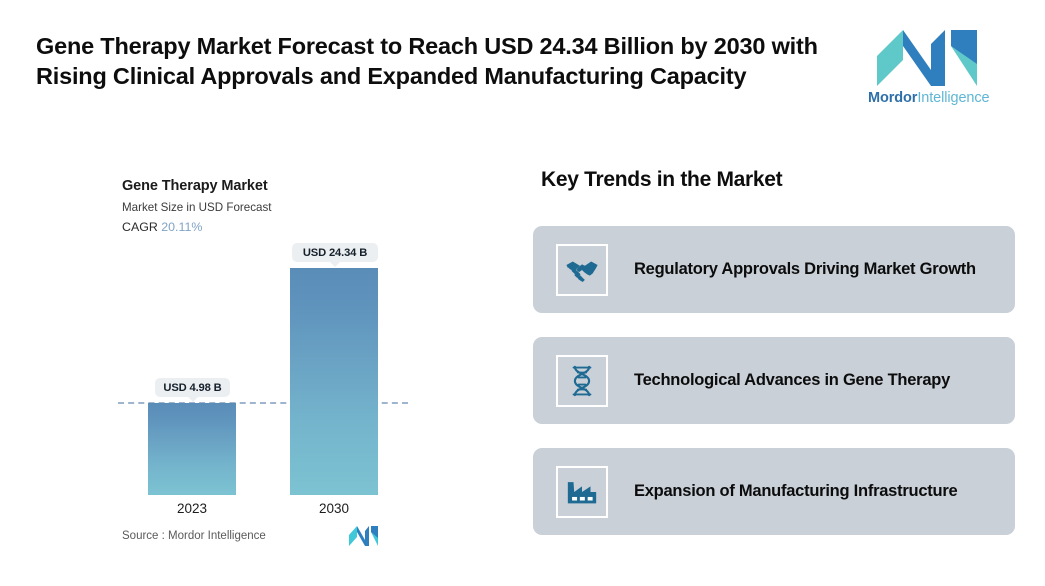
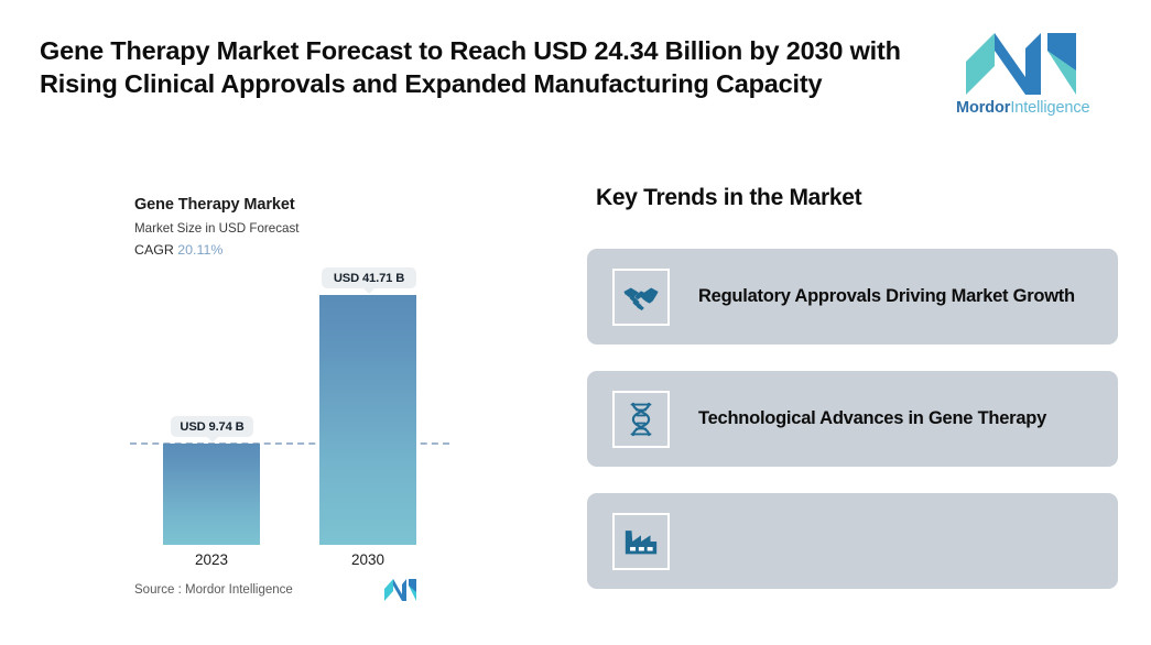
  Gene Therapy Market Forecast to Reach USD 24.34 Billion by 2030 with Rising Clinical Approvals and Expanded Manufacturing Capacity
  MordorIntelligence
  Gene Therapy Market
  Market Size in USD Forecast
  CAGR 20.11%
- USD 4.98 B
+ USD 9.74 B
- USD 24.34 B
+ USD 41.71 B
  2023
  2030
  Source : Mordor Intelligence
  Key Trends in the Market
  Regulatory Approvals Driving Market Growth
  Technological Advances in Gene Therapy
- Expansion of Manufacturing Infrastructure
